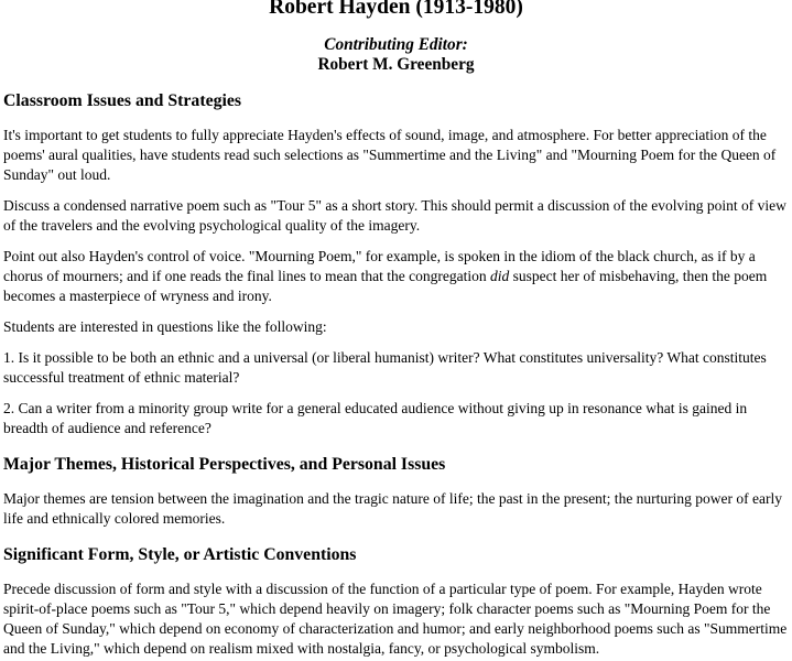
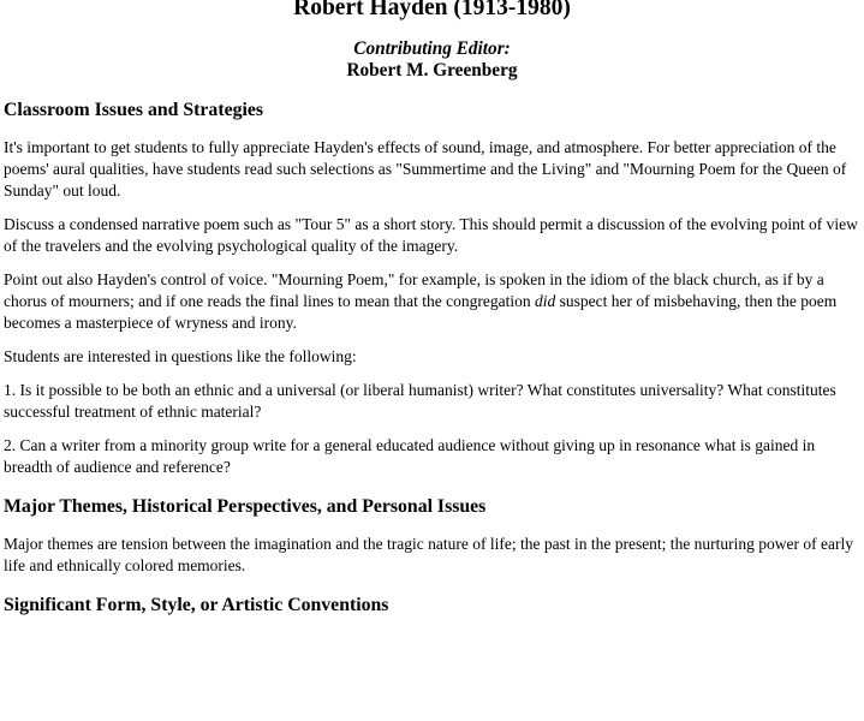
  Robert Hayden (1913-1980)
  Contributing Editor:
  Robert M. Greenberg
  Classroom Issues and Strategies
  It's important to get students to fully appreciate Hayden's effects of sound, image, and atmosphere. For better appreciation of the poems' aural qualities, have students read such selections as "Summertime and the Living" and "Mourning Poem for the Queen of Sunday" out loud.
  Discuss a condensed narrative poem such as "Tour 5" as a short story. This should permit a discussion of the evolving point of view of the travelers and the evolving psychological quality of the imagery.
  Point out also Hayden's control of voice. "Mourning Poem," for example, is spoken in the idiom of the black church, as if by a chorus of mourners; and if one reads the final lines to mean that the congregation did suspect her of misbehaving, then the poem becomes a masterpiece of wryness and irony.
  Students are interested in questions like the following:
  1. Is it possible to be both an ethnic and a universal (or liberal humanist) writer? What constitutes universality? What constitutes successful treatment of ethnic material?
  2. Can a writer from a minority group write for a general educated audience without giving up in resonance what is gained in breadth of audience and reference?
  Major Themes, Historical Perspectives, and Personal Issues
  Major themes are tension between the imagination and the tragic nature of life; the past in the present; the nurturing power of early life and ethnically colored memories.
  Significant Form, Style, or Artistic Conventions
- Precede discussion of form and style with a discussion of the function of a particular type of poem. For example, Hayden wrote spirit-of-place poems such as "Tour 5," which depend heavily on imagery; folk character poems such as "Mourning Poem for the Queen of Sunday," which depend on economy of characterization and humor; and early neighborhood poems such as "Summertime and the Living," which depend on realism mixed with nostalgia, fancy, or psychological symbolism.
